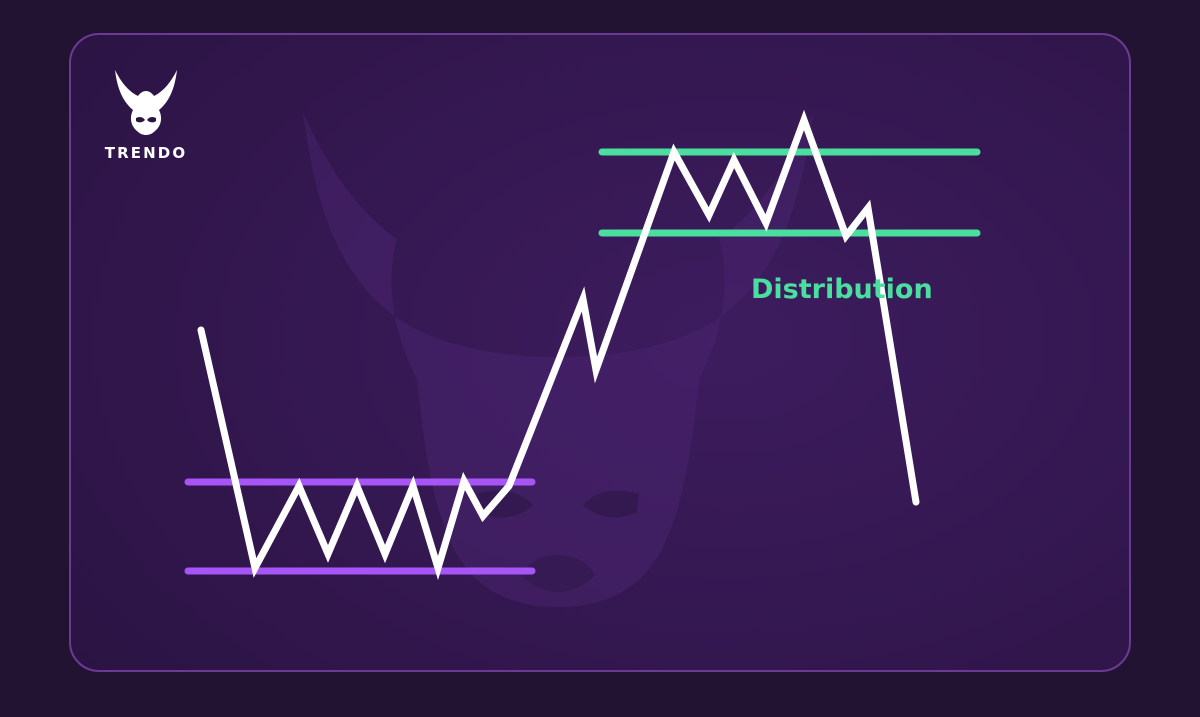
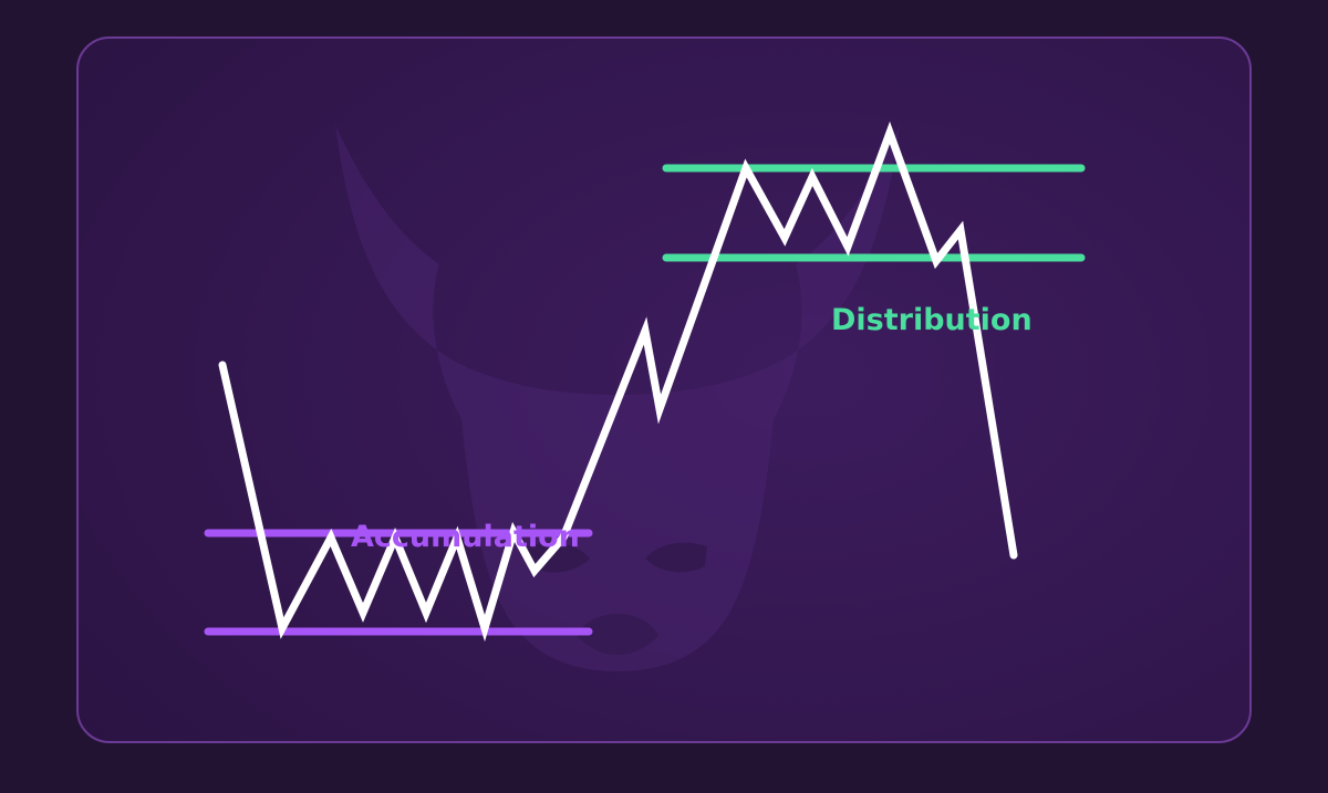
+ Accumulation
  Distribution
- TRENDO
